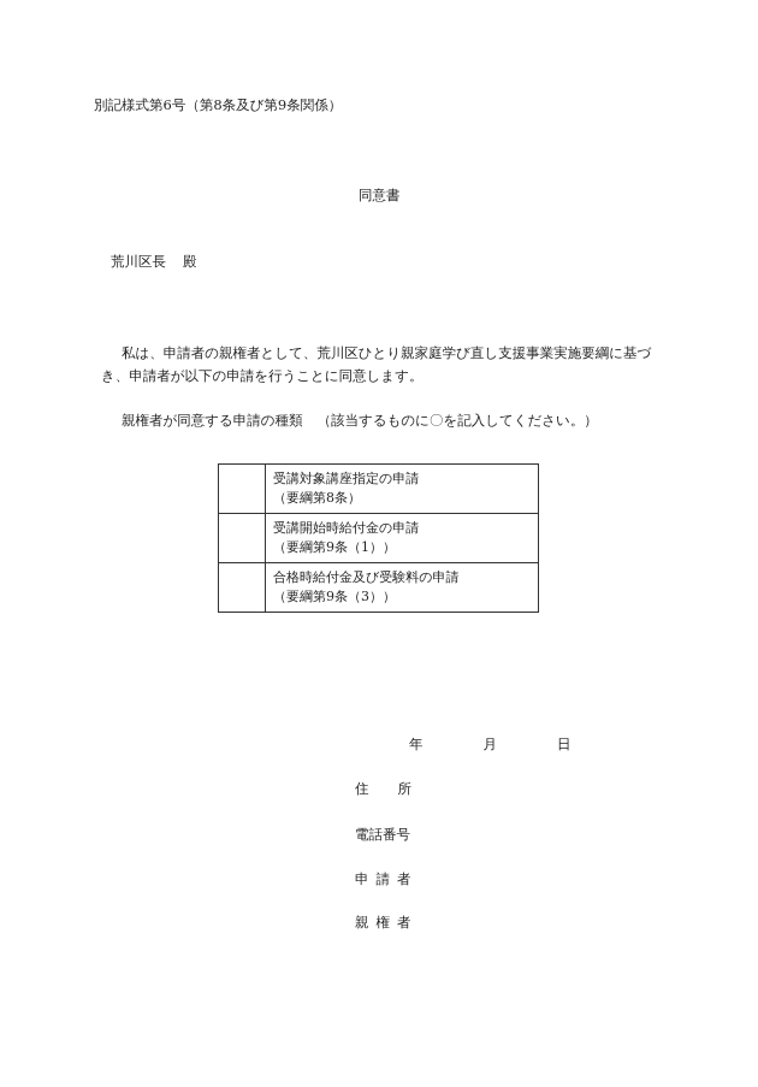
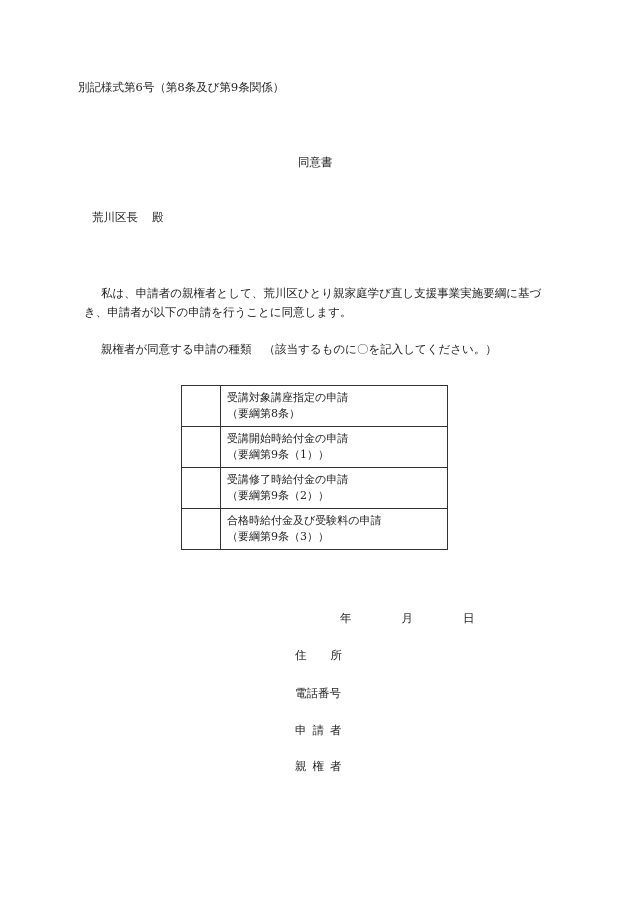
  別記様式第6号（第8条及び第9条関係）
  同意書
  荒川区長 殿
  私は、申請者の親権者として、荒川区ひとり親家庭学び直し支援事業実施要綱に基づき、申請者が以下の申請を行うことに同意します。
  親権者が同意する申請の種類 （該当するものに〇を記入してください。）
  	受講対象講座指定の申請 （要綱第8条）
  	受講開始時給付金の申請 （要綱第9条（1））
+ 	受講修了時給付金の申請 （要綱第9条（2））
  	合格時給付金及び受験料の申請 （要綱第9条（3））
  年 月 日
  住 所
  電話番号
  申請者
  親権者
